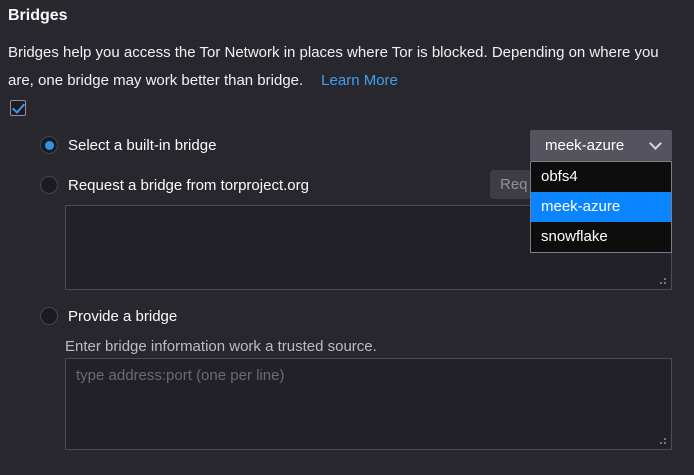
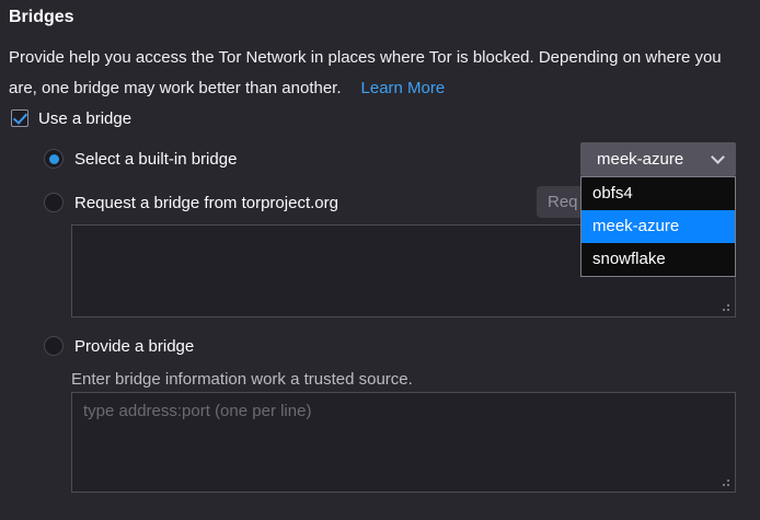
  Bridges
- Bridges help you access the Tor Network in places where Tor is blocked. Depending on where you
+ Provide help you access the Tor Network in places where Tor is blocked. Depending on where you
- are, one bridge may work better than bridge. Learn More
+ are, one bridge may work better than another. Learn More
+ Use a bridge
  Select a built-in bridge
  meek-azure
  Request a bridge from torproject.org
  Req
  obfs4
  meek-azure
  snowflake
  Provide a bridge
  Enter bridge information work a trusted source.
  type address:port (one per line)
